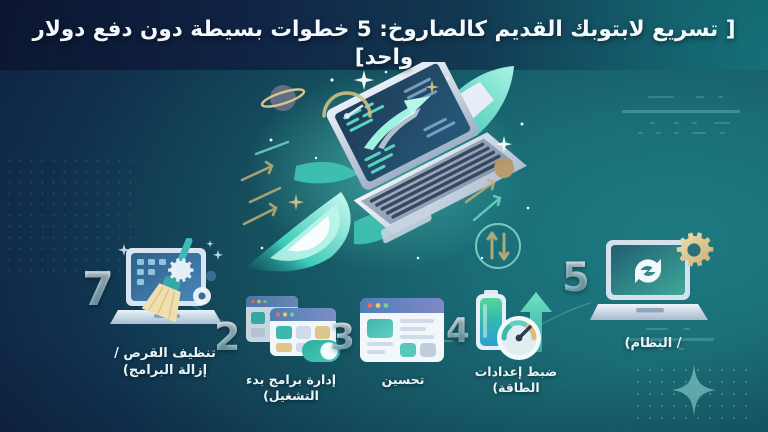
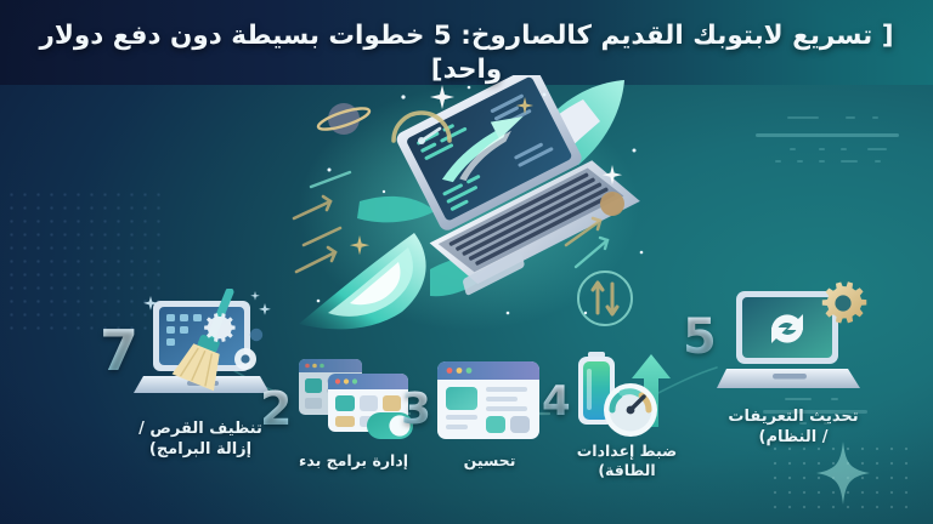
  [ تسريع لابتوبك القديم كالصاروخ: 5 خطوات بسيطة دون دفع دولار واحد]
  7
  نظيف القرص /
  إزالة البرامج)
  2
  إدارة برامج بدء
- التشغيل)
  3
  تحسين
  4
  ضبط إعدادات
  الطاقة)
  5
+ تحديث التعريفات
  / النظام)
